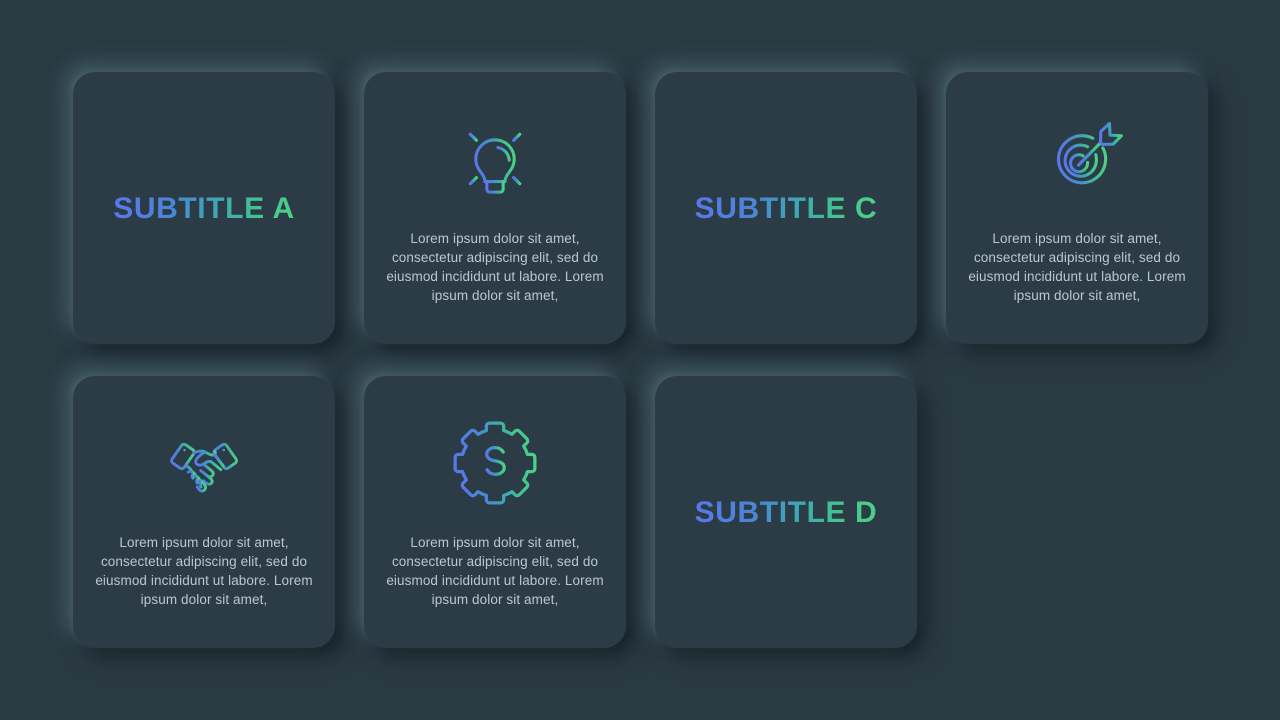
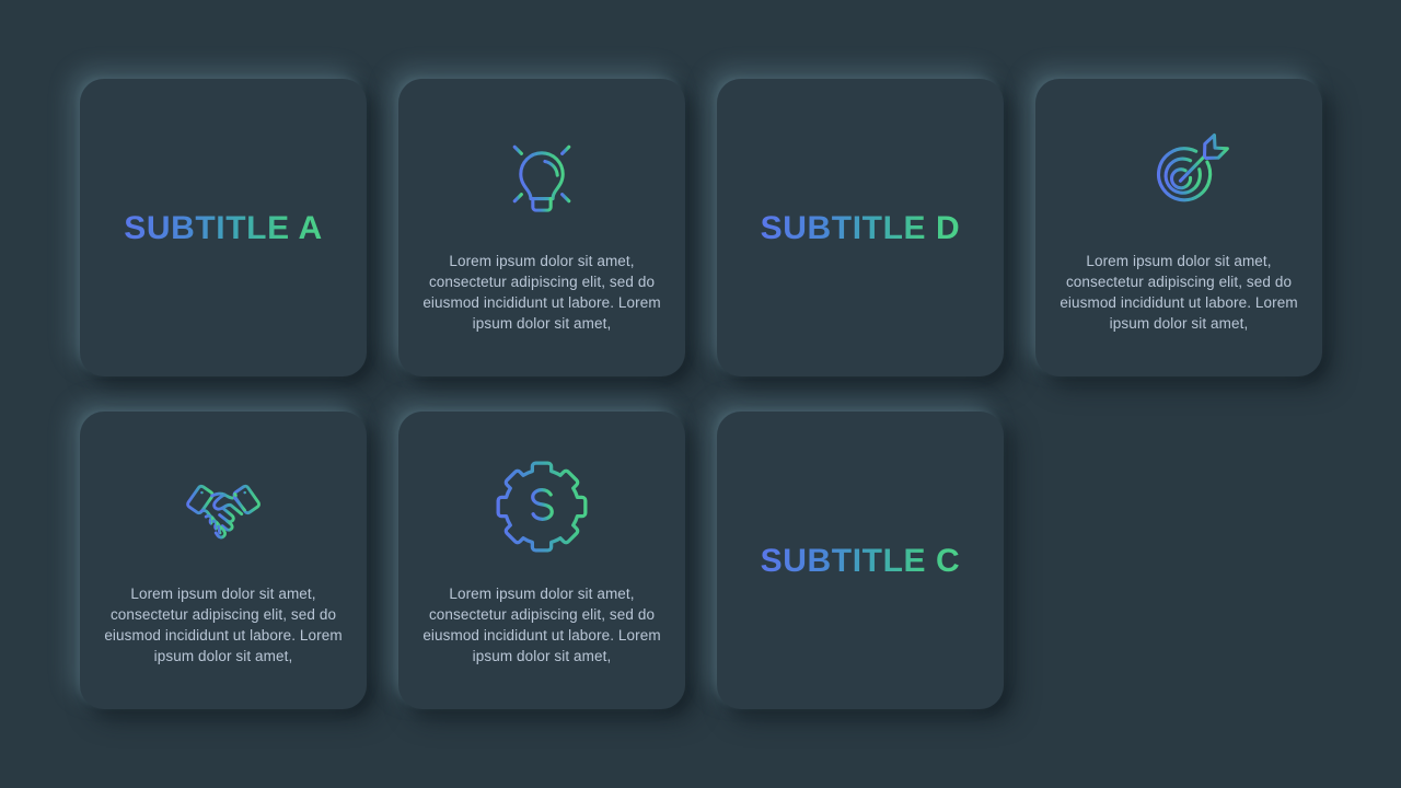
  SUBTITLE A
  Lorem ipsum dolor sit amet, consectetur adipiscing elit, sed do eiusmod incididunt ut labore. Lorem ipsum dolor sit amet,
- SUBTITLE C
+ SUBTITLE D
  Lorem ipsum dolor sit amet, consectetur adipiscing elit, sed do eiusmod incididunt ut labore. Lorem ipsum dolor sit amet,
  Lorem ipsum dolor sit amet, consectetur adipiscing elit, sed do eiusmod incididunt ut labore. Lorem ipsum dolor sit amet,
  Lorem ipsum dolor sit amet, consectetur adipiscing elit, sed do eiusmod incididunt ut labore. Lorem ipsum dolor sit amet,
- SUBTITLE D
+ SUBTITLE C
